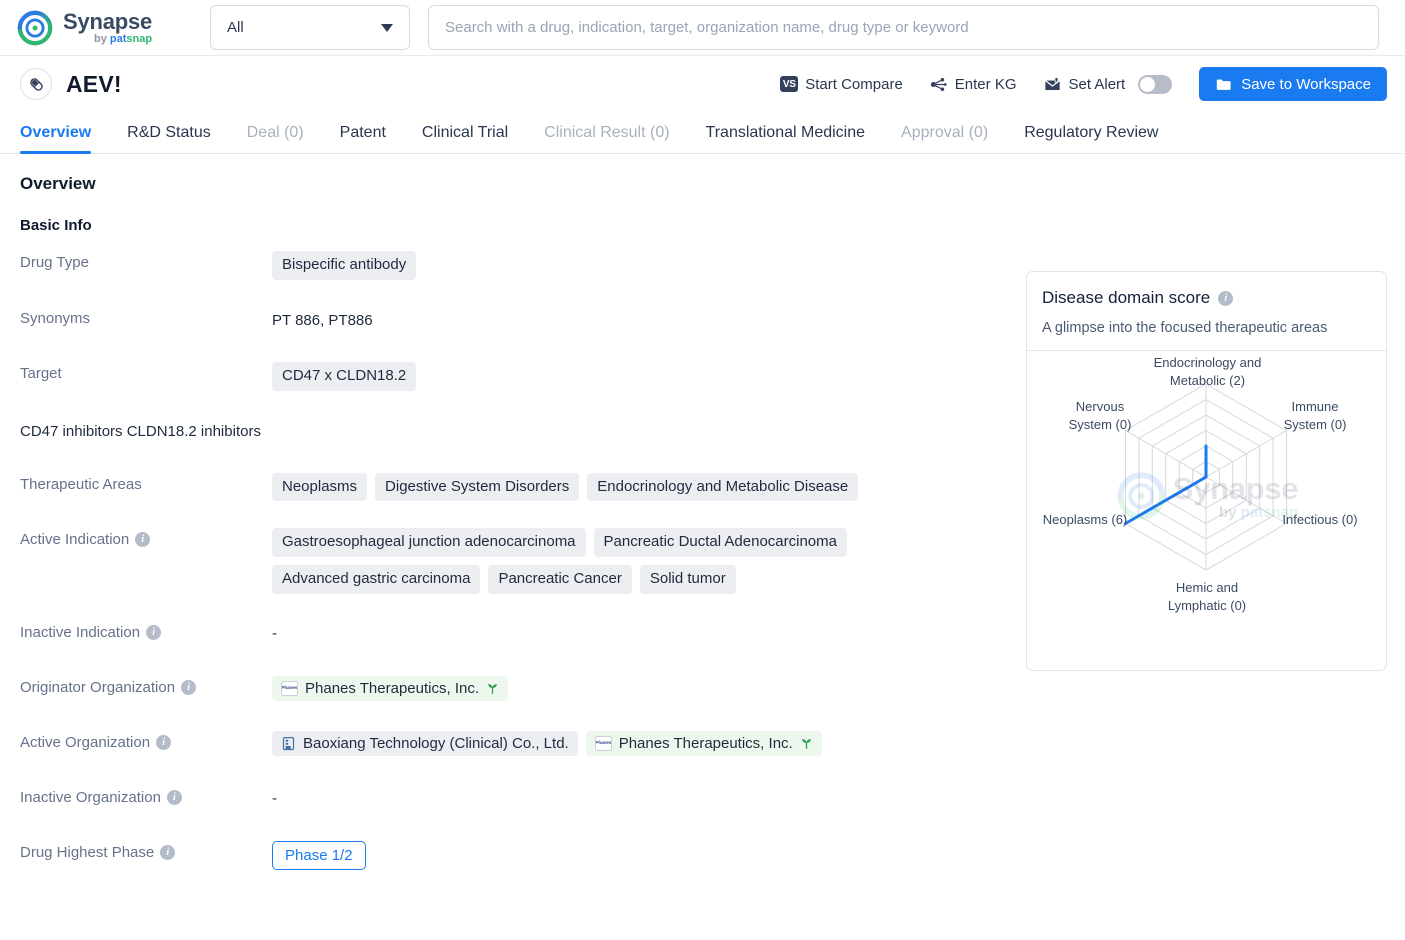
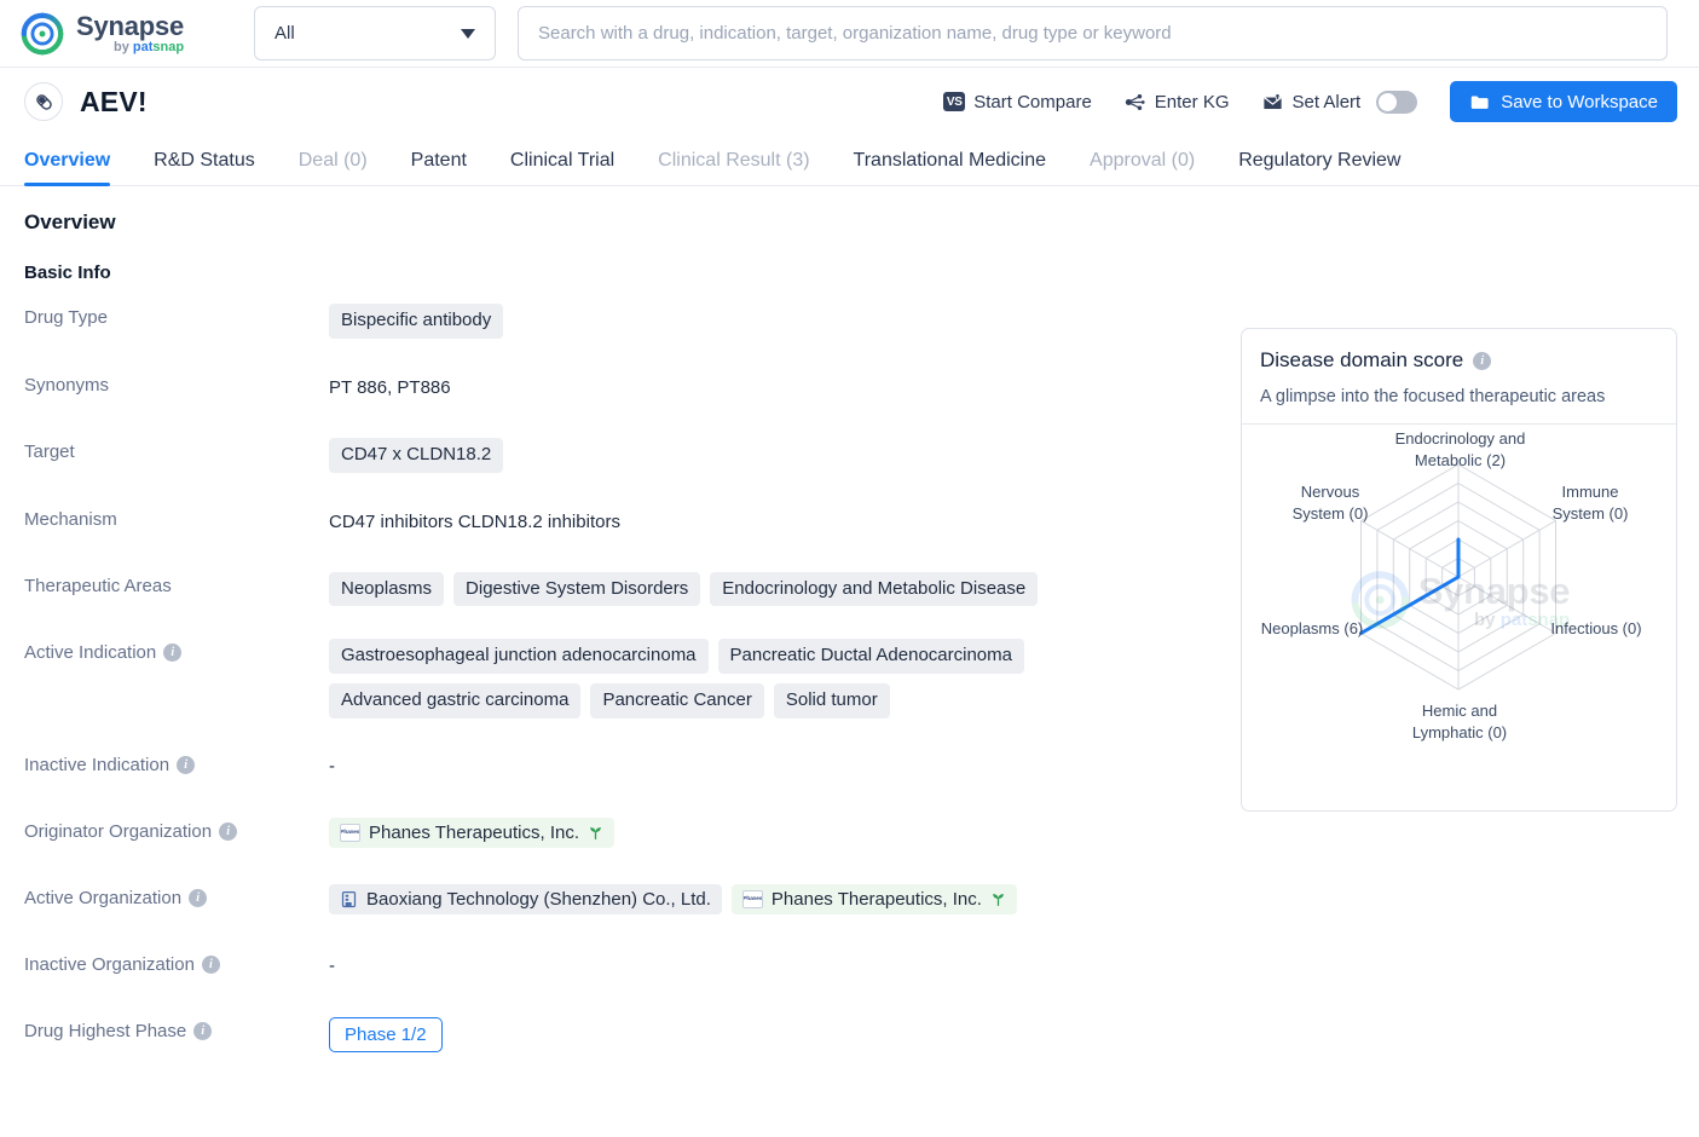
  Synapse
  by patsnap
  All
  Search with a drug, indication, target, organization name, drug type or keyword
  AEV!
  VS
  Start Compare
  Enter KG
  Set Alert
  Save to Workspace
  Overview
  R&D Status
  Deal (0)
  Patent
  Clinical Trial
- Clinical Result (0)
+ Clinical Result (3)
  Translational Medicine
  Approval (0)
  Regulatory Review
  Overview
  Basic Info
  Drug Type
  Bispecific antibody
  Synonyms
  PT 886, PT886
  Target
  CD47 x CLDN18.2
+ Mechanism
  CD47 inhibitors CLDN18.2 inhibitors
  Therapeutic Areas
  Neoplasms
  Digestive System Disorders
  Endocrinology and Metabolic Disease
  Active Indication
  i
  Gastroesophageal junction adenocarcinoma
  Pancreatic Ductal Adenocarcinoma
  Advanced gastric carcinoma
  Pancreatic Cancer
  Solid tumor
  Inactive Indication
  i
  -
  Originator Organization
  i
  Phanes Therapeutics, Inc.
  Active Organization
  i
- Baoxiang Technology (Clinical) Co., Ltd.
+ Baoxiang Technology (Shenzhen) Co., Ltd.
  Phanes Therapeutics, Inc.
  Inactive Organization
  i
  -
  Drug Highest Phase
  i
  Phase 1/2
  Disease domain score
  i
  A glimpse into the focused therapeutic areas
  Synapse
  by patsnap
  Endocrinology and
  Metabolic (2)
  Immune
  System (0)
  Infectious (0)
  Hemic and
  Lymphatic (0)
  Neoplasms (6)
  Nervous
  System (0)
